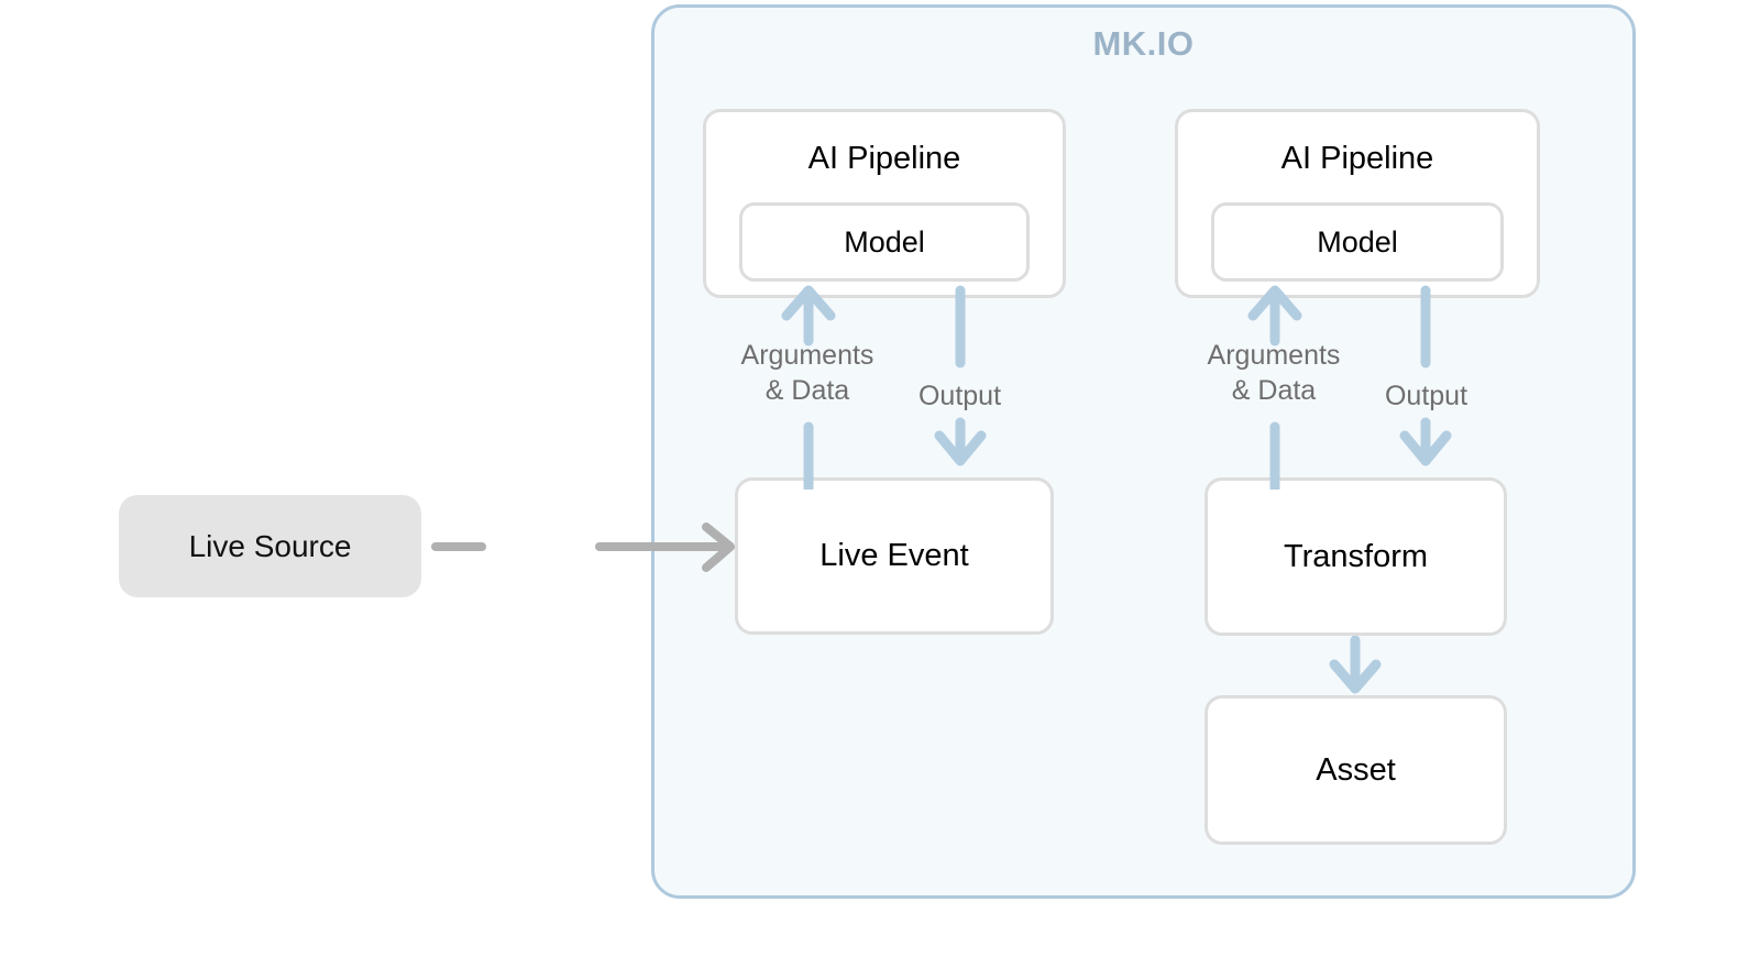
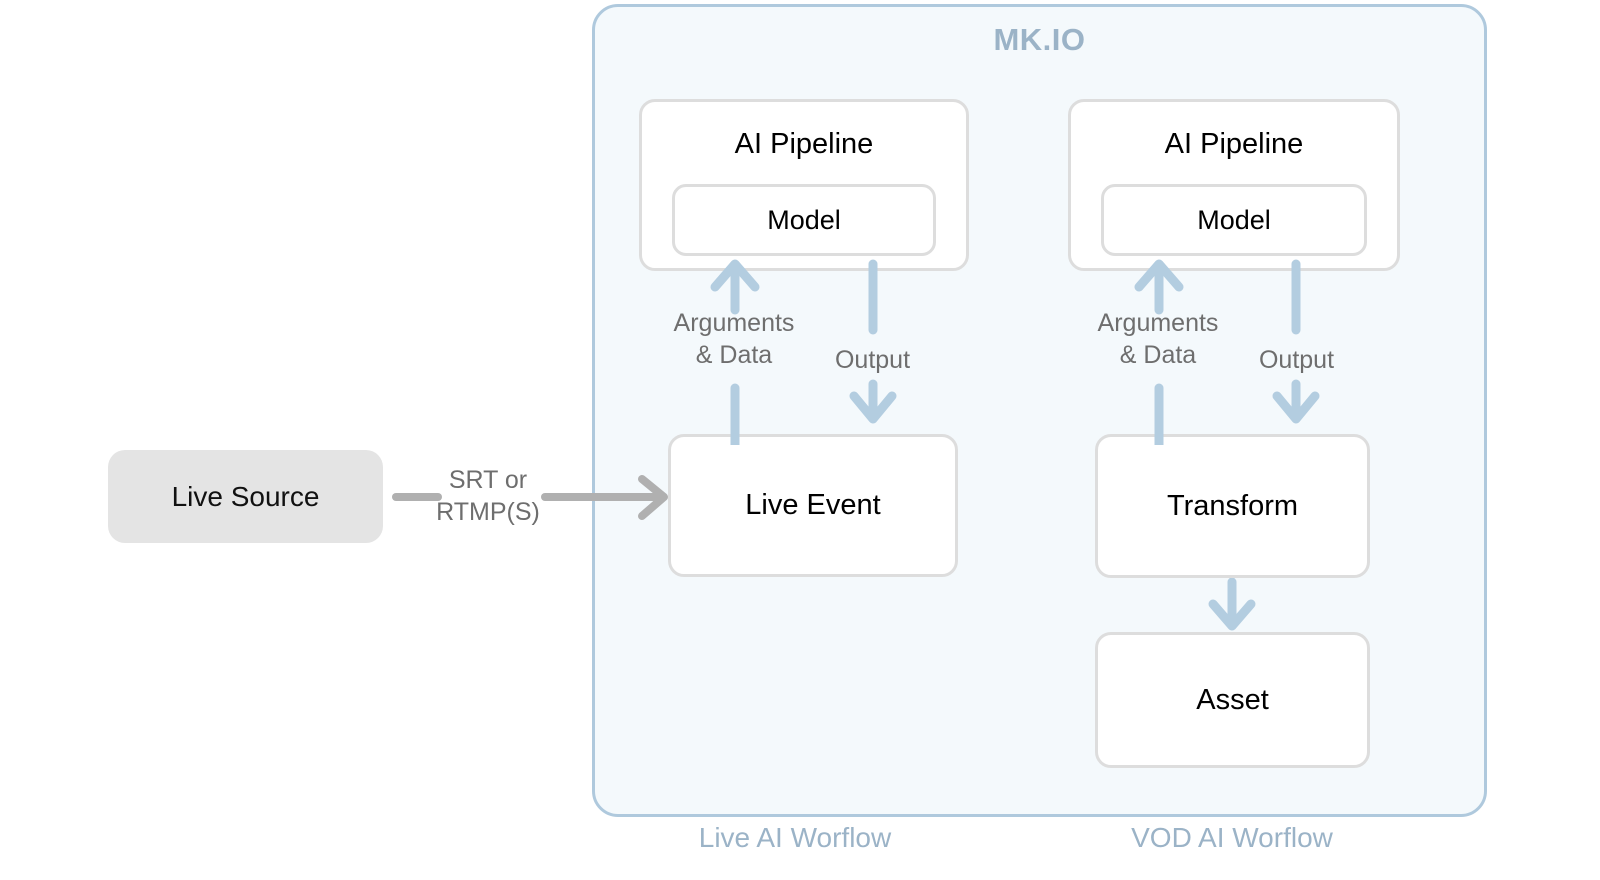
  MK.IO
  AI Pipeline
  Model
  Live Event
  Arguments
  & Data
  Output
  AI Pipeline
  Model
  Transform
  Asset
  Arguments
  & Data
  Output
  Live Source
+ SRT or
+ RTMP(S)
+ Live AI Worflow
+ VOD AI Worflow
